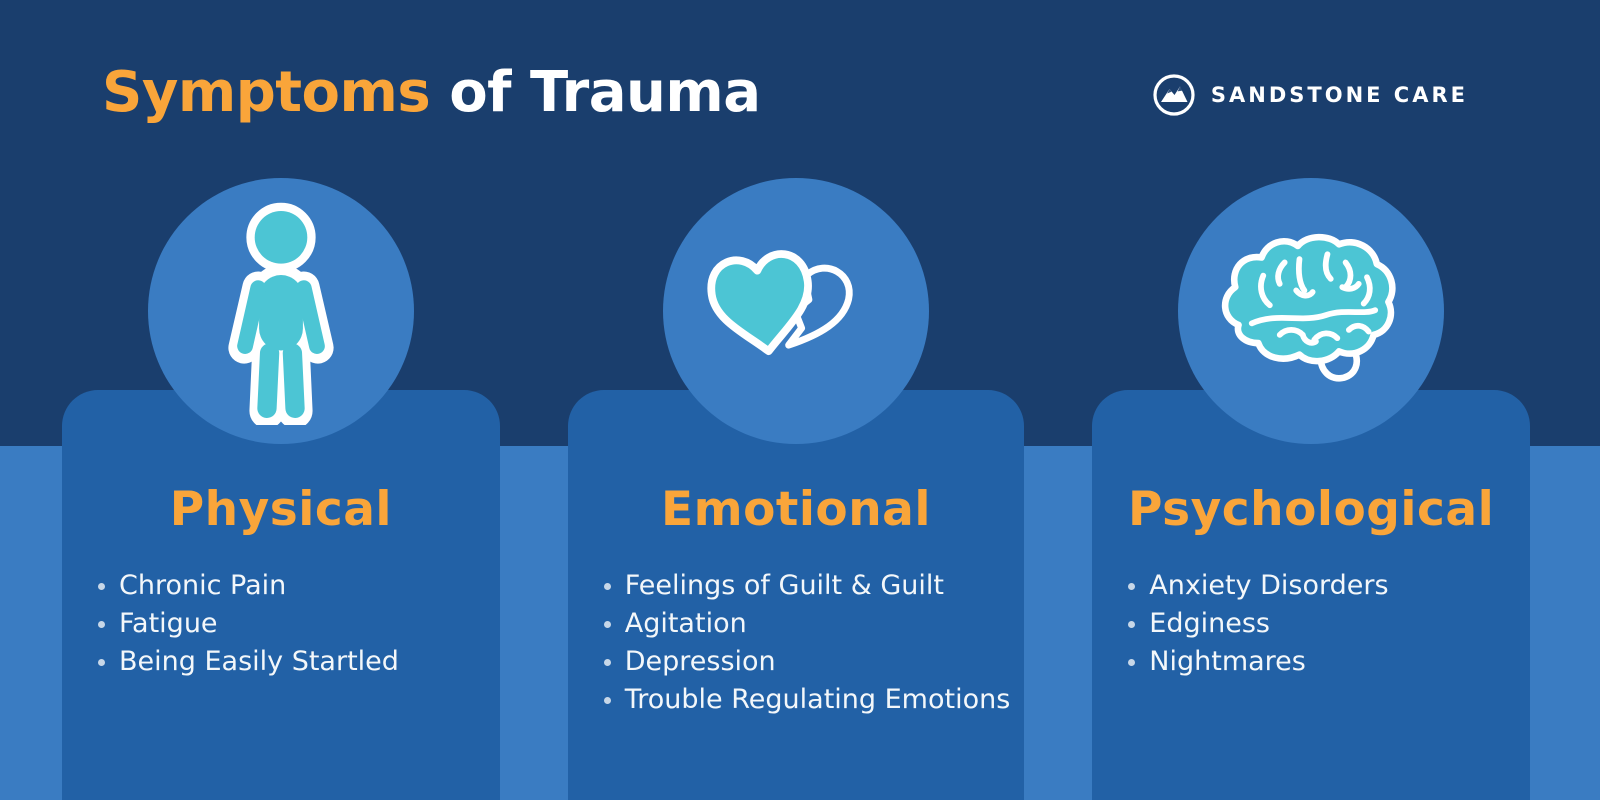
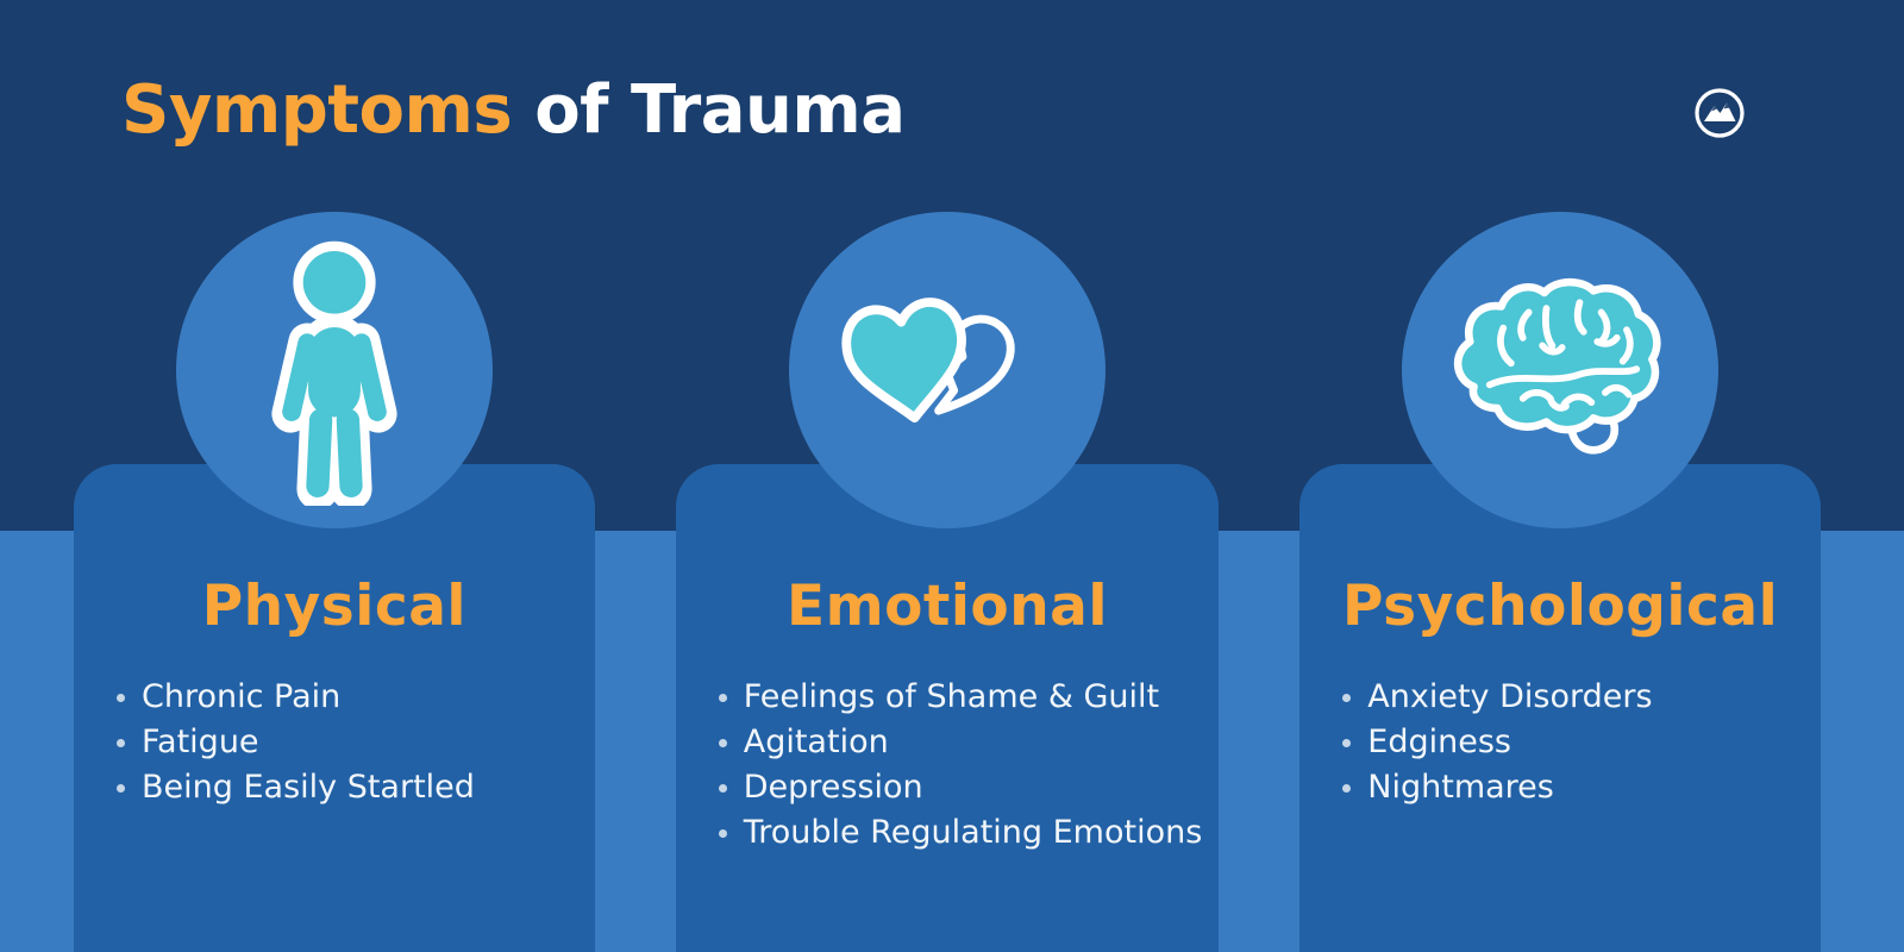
  Symptoms of Trauma
- SANDSTONE CARE
  Physical
  Chronic Pain
  Fatigue
  Being Easily Startled
  Emotional
- Feelings of Guilt & Guilt
+ Feelings of Shame & Guilt
  Agitation
  Depression
  Trouble Regulating Emotions
  Psychological
  Anxiety Disorders
  Edginess
  Nightmares
